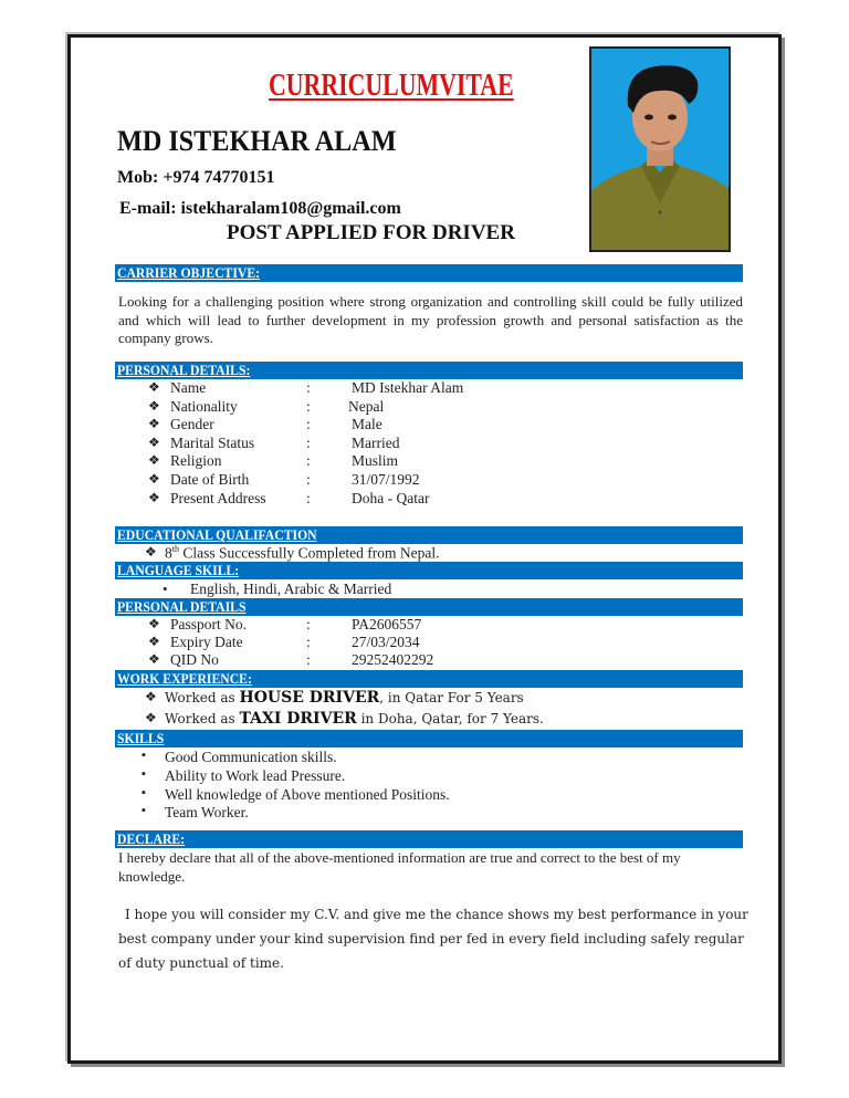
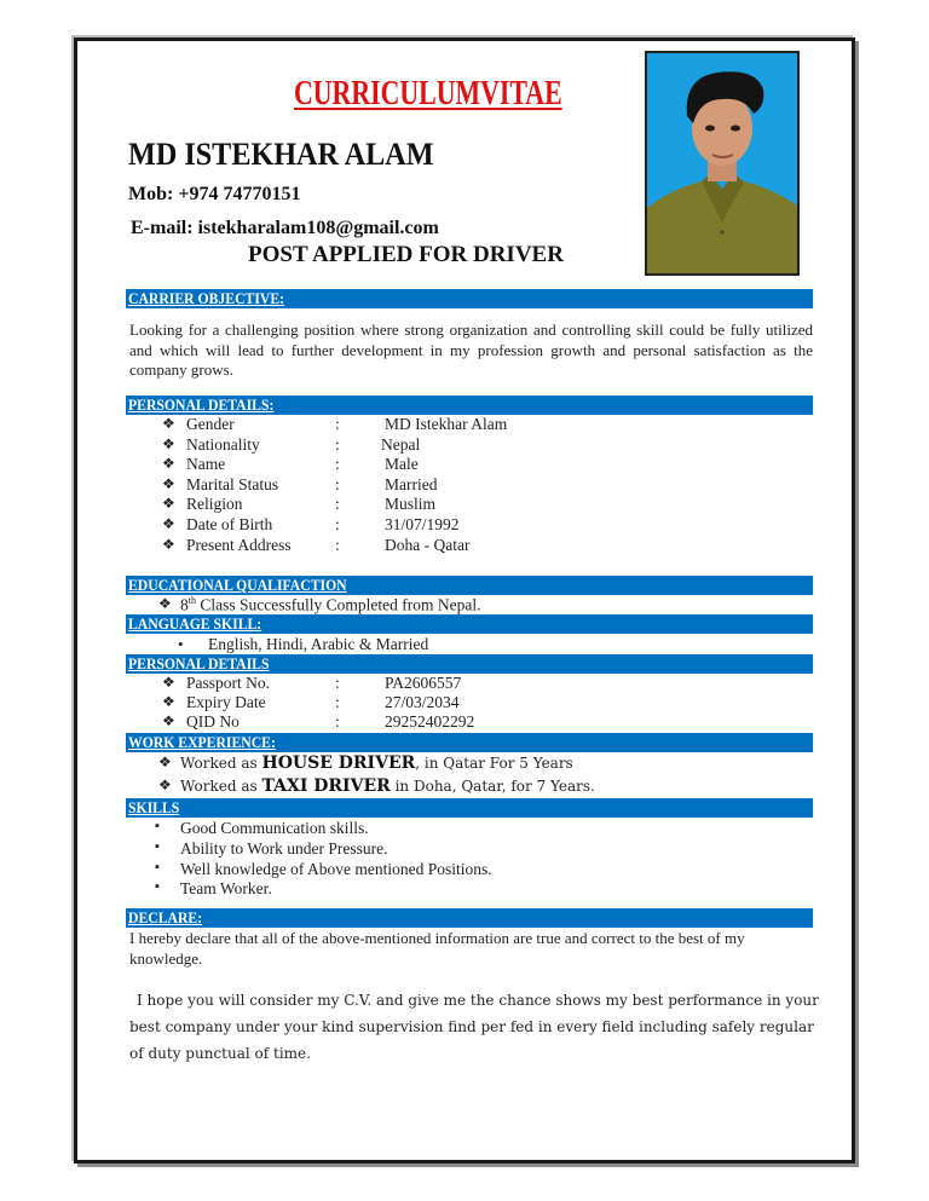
  CURRICULUMVITAE
  MD ISTEKHAR ALAM
  Mob: +974 74770151
  E-mail: istekharalam108@gmail.com
  POST APPLIED FOR DRIVER
  CARRIER OBJECTIVE:
  Looking for a challenging position where strong organization and controlling skill could be fully utilized and which will lead to further development in my profession growth and personal satisfaction as the company grows.
  PERSONAL DETAILS:
  ❖
- Name
+ Gender
  :
  MD Istekhar Alam
  ❖
  Nationality
  :
  Nepal
  ❖
- Gender
+ Name
  :
  Male
  ❖
  Marital Status
  :
  Married
  ❖
  Religion
  :
  Muslim
  ❖
  Date of Birth
  :
  31/07/1992
  ❖
  Present Address
  :
  Doha - Qatar
  EDUCATIONAL QUALIFACTION
  ❖
  8th Class Successfully Completed from Nepal.
  LANGUAGE SKILL:
  •
  English, Hindi, Arabic & Married
  PERSONAL DETAILS
  ❖
  Passport No.
  :
  PA2606557
  ❖
  Expiry Date
  :
  27/03/2034
  ❖
  QID No
  :
  29252402292
  WORK EXPERIENCE:
  ❖
  Worked as HOUSE DRIVER, in Qatar For 5 Years
  ❖
  Worked as TAXI DRIVER in Doha, Qatar, for 7 Years.
  SKILLS
  ▪
  Good Communication skills.
  ▪
- Ability to Work lead Pressure.
+ Ability to Work under Pressure.
  ▪
  Well knowledge of Above mentioned Positions.
  ▪
  Team Worker.
  DECLARE:
  I hereby declare that all of the above-mentioned information are true and correct to the best of my knowledge.
  I hope you will consider my C.V. and give me the chance shows my best performance in your best company under your kind supervision find per fed in every field including safely regular of duty punctual of time.
